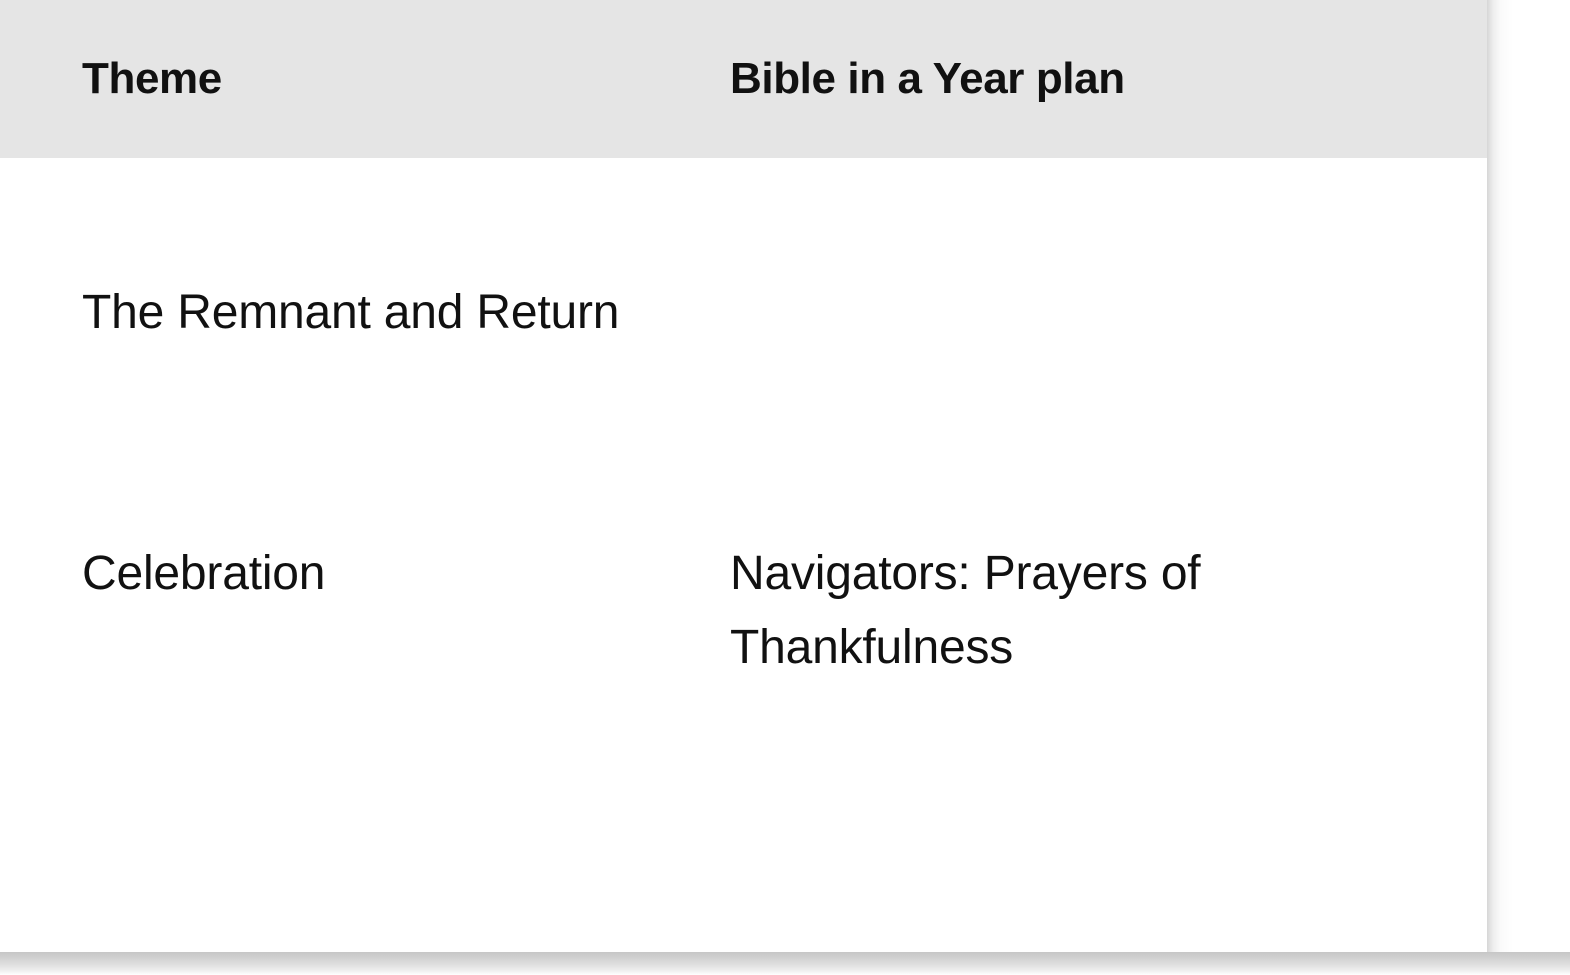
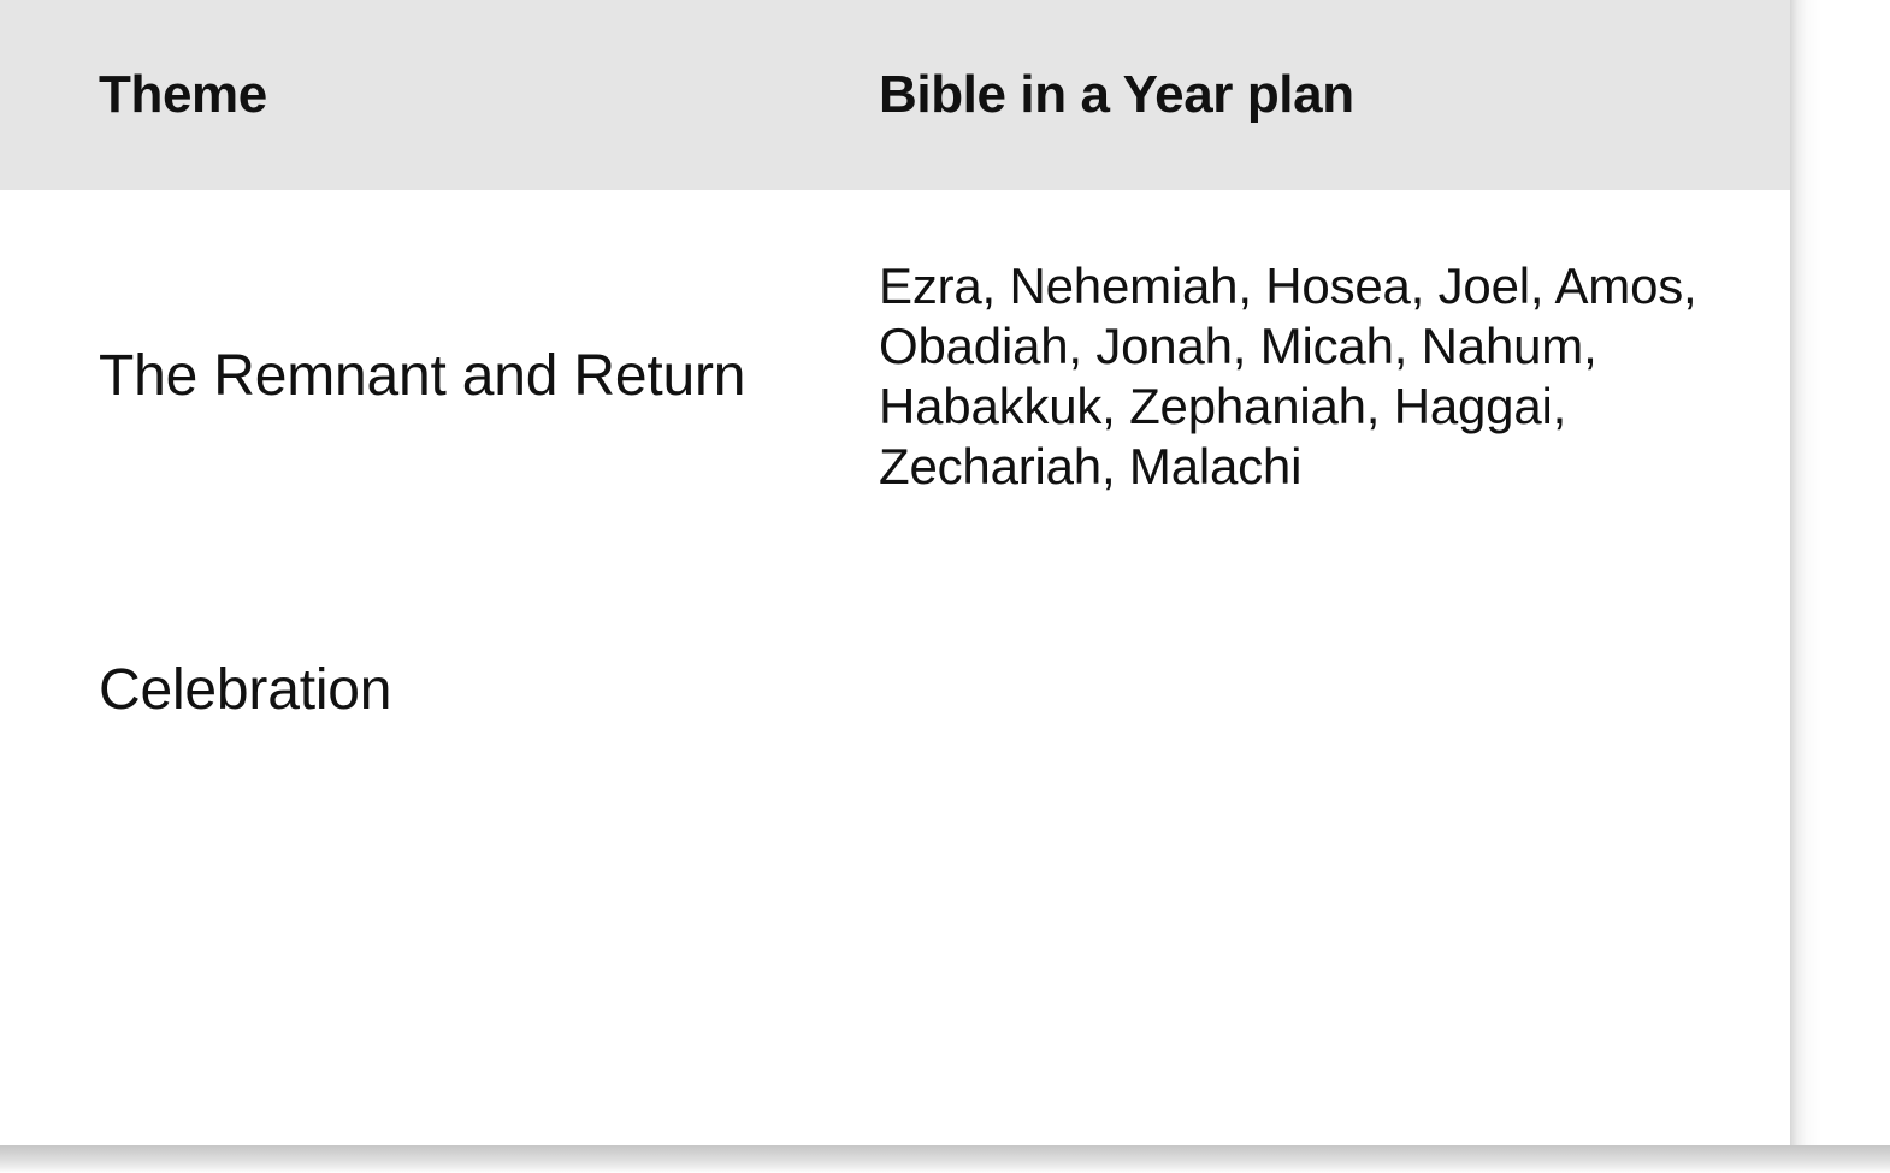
  Theme
  Bible in a Year plan
  The Remnant and Return
+ Ezra, Nehemiah, Hosea, Joel, Amos, Obadiah, Jonah, Micah, Nahum, Habakkuk, Zephaniah, Haggai, Zechariah, Malachi
  Celebration
- Navigators: Prayers of Thankfulness
